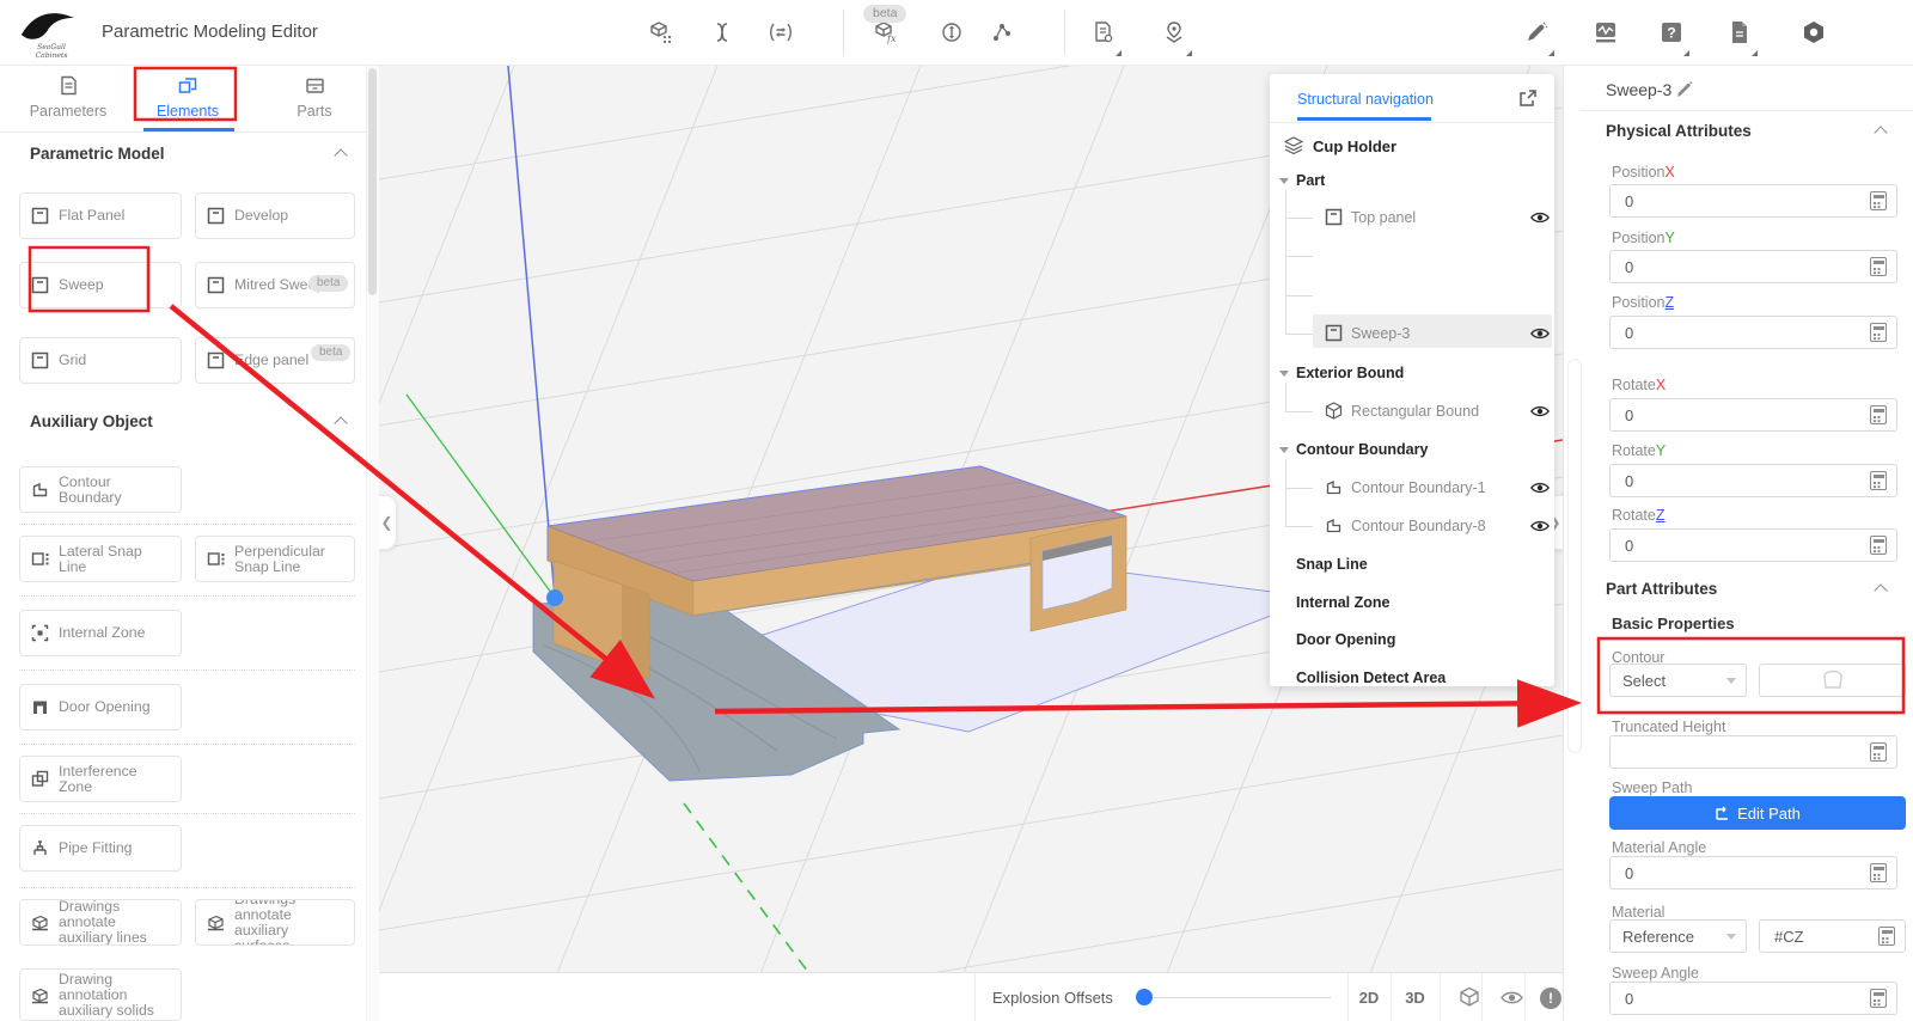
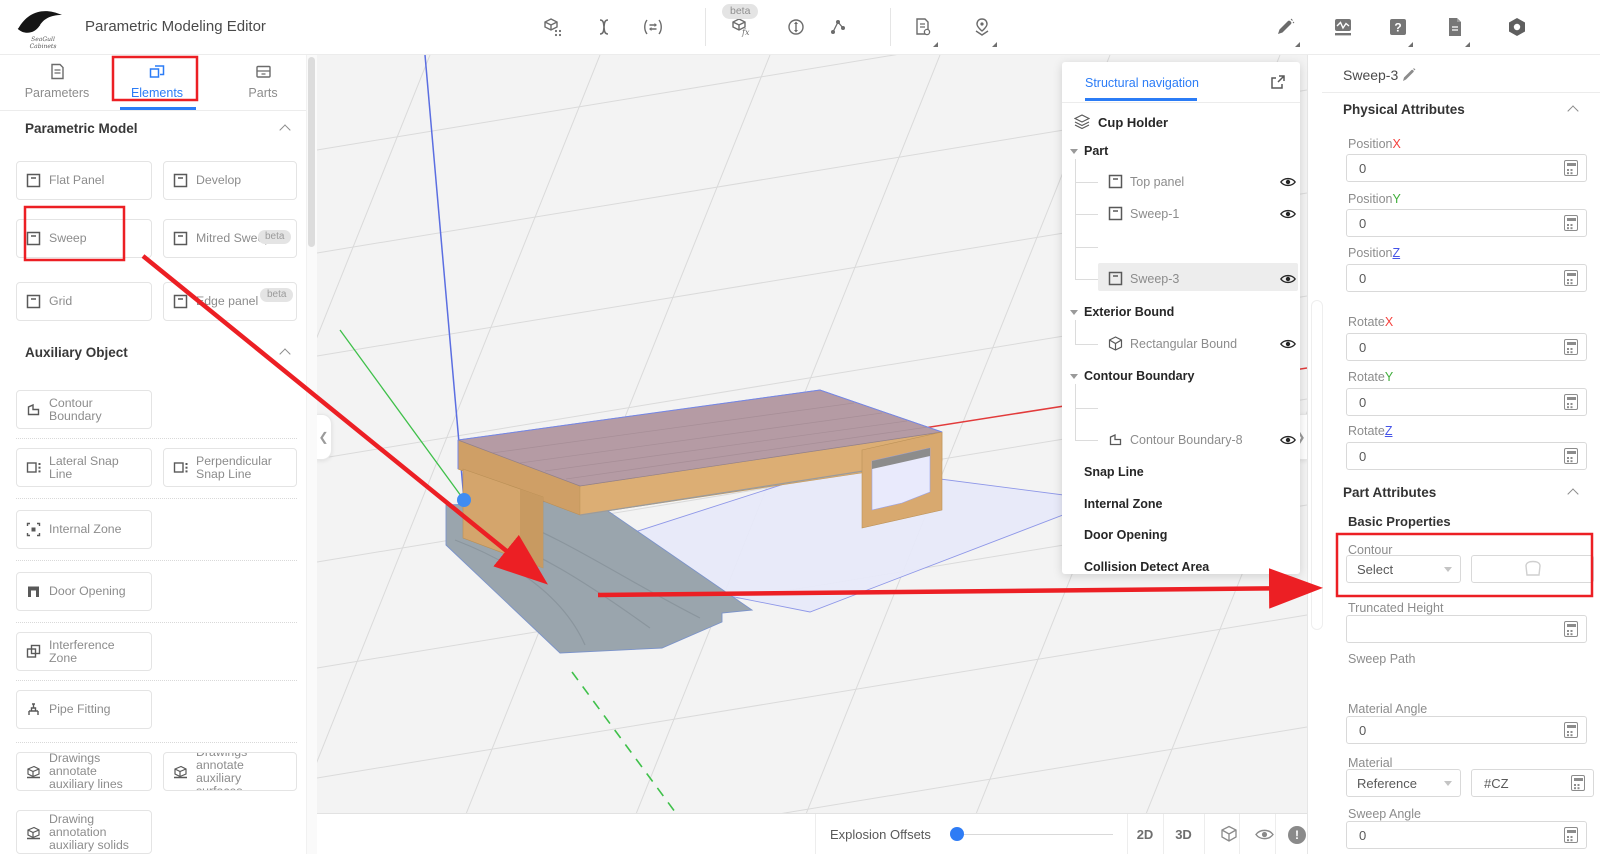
  Parametric Modeling Editor
  fx
  beta
  ?
  Parameters
  Elements
  Parts
  Parametric Model
  Flat Panel
  Develop
  Sweep
  Mitred Swe
  beta
  Grid
  dge panel
  beta
  Auxiliary Object
  Contour Boundary
  Lateral Snap Line
  Perpendicular Snap Line
  Internal Zone
  Door Opening
  Interference Zone
  Pipe Fitting
  Drawings annotate auxiliary lines
  Drawing annotation auxiliary solids
  ❮
  ❯
  Explosion Offsets
  2D
  3D
  !
  Structural navigation
  Cup Holder
  Part
  Top panel
+ Sweep-1
  Sweep-3
  Exterior Bound
  Rectangular Bound
  Contour Boundary
- Contour Boundary-1
  Contour Boundary-8
  Snap Line
  Internal Zone
  Door Opening
  Collision Detect Area
  Sweep-3
  Physical Attributes
  PositionX
  0
  PositionY
  0
  PositionZ
  0
  RotateX
  0
  RotateY
  0
  RotateZ
  0
  Part Attributes
  Basic Properties
  Contour
  Select
  Truncated Height
  Sweep Path
- Edit Path
  Material Angle
  0
  Material
  Reference
  #CZ
  Sweep Angle
  0
